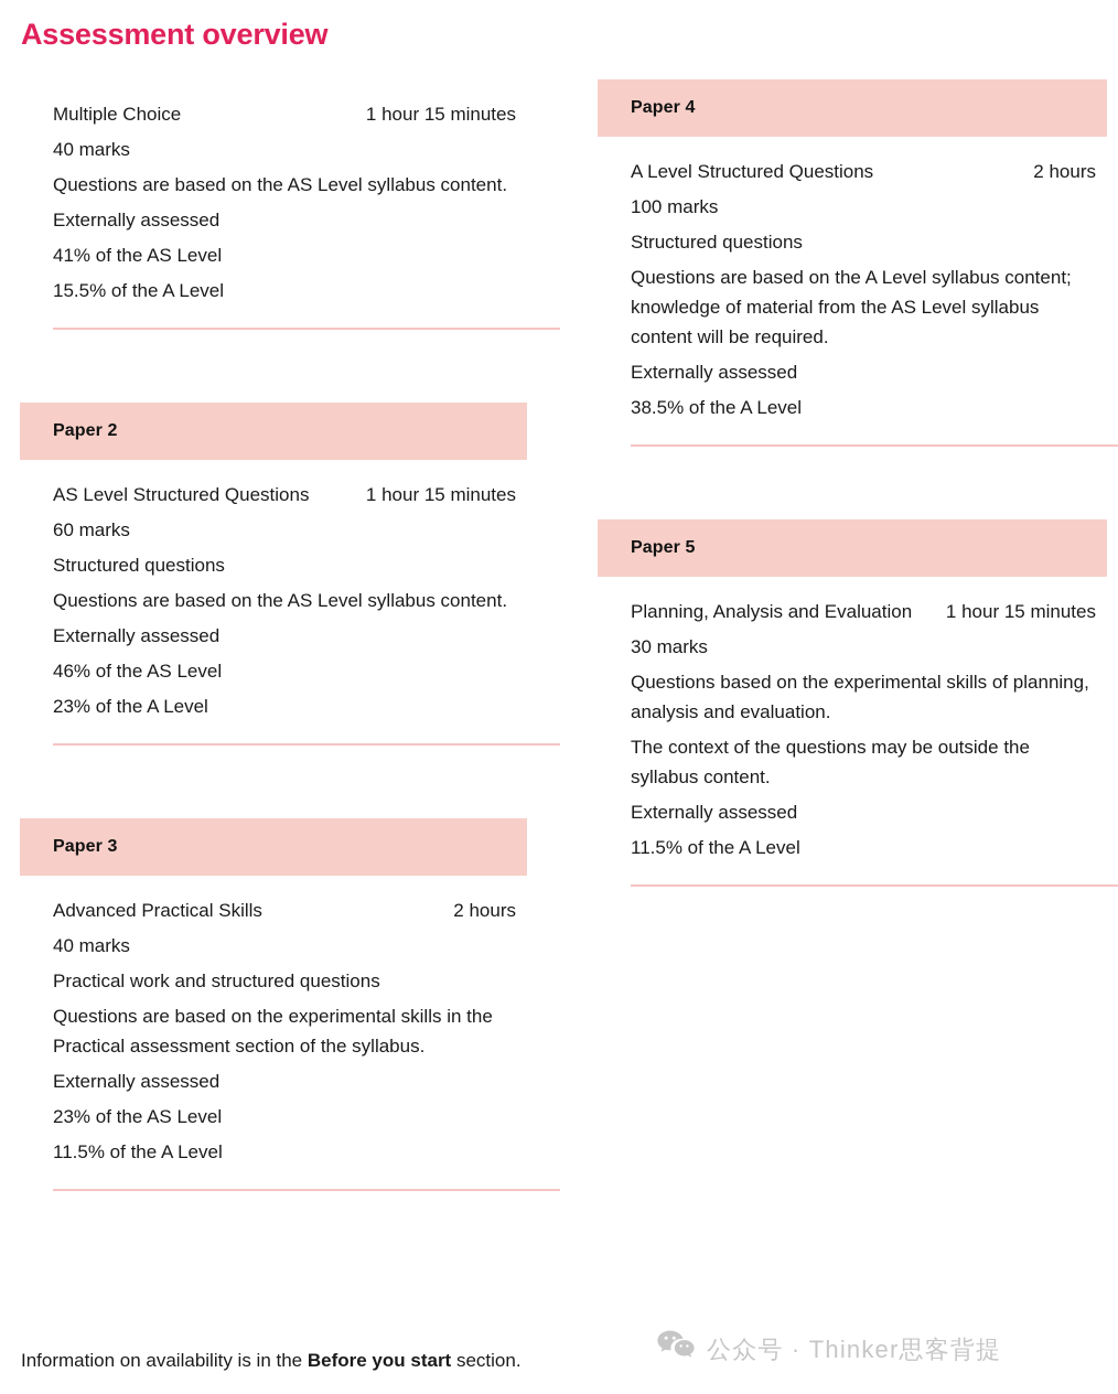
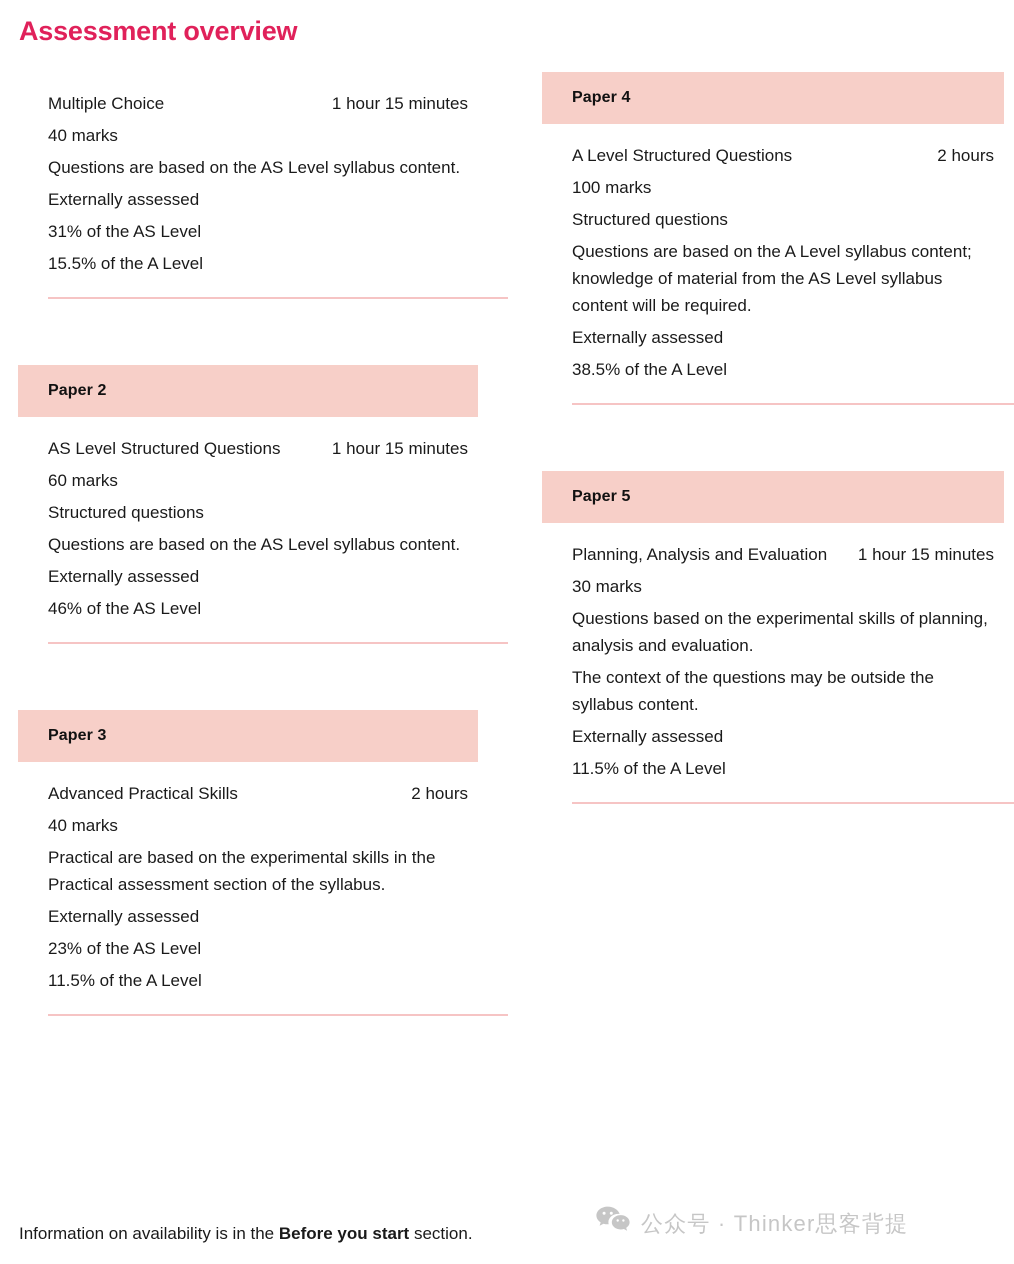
  Assessment overview
  Multiple Choice
  1 hour 15 minutes
  40 marks
  Questions are based on the AS Level syllabus content.
  Externally assessed
- 41% of the AS Level
+ 31% of the AS Level
  15.5% of the A Level
  Paper 2
  AS Level Structured Questions
  1 hour 15 minutes
  60 marks
  Structured questions
  Questions are based on the AS Level syllabus content.
  Externally assessed
  46% of the AS Level
- 23% of the A Level
  Paper 3
  Advanced Practical Skills
  2 hours
  40 marks
- Practical work and structured questions
- Questions are based on the experimental skills in the Practical assessment section of the syllabus.
+ Practical are based on the experimental skills in the Practical assessment section of the syllabus.
  Externally assessed
  23% of the AS Level
  11.5% of the A Level
  Paper 4
  A Level Structured Questions
  2 hours
  100 marks
  Structured questions
  Questions are based on the A Level syllabus content; knowledge of material from the AS Level syllabus content will be required.
  Externally assessed
  38.5% of the A Level
  Paper 5
  Planning, Analysis and Evaluation
  1 hour 15 minutes
  30 marks
  Questions based on the experimental skills of planning, analysis and evaluation.
  The context of the questions may be outside the syllabus content.
  Externally assessed
  11.5% of the A Level
  Information on availability is in the Before you start section.
  公众号 · Thinker思客背提
